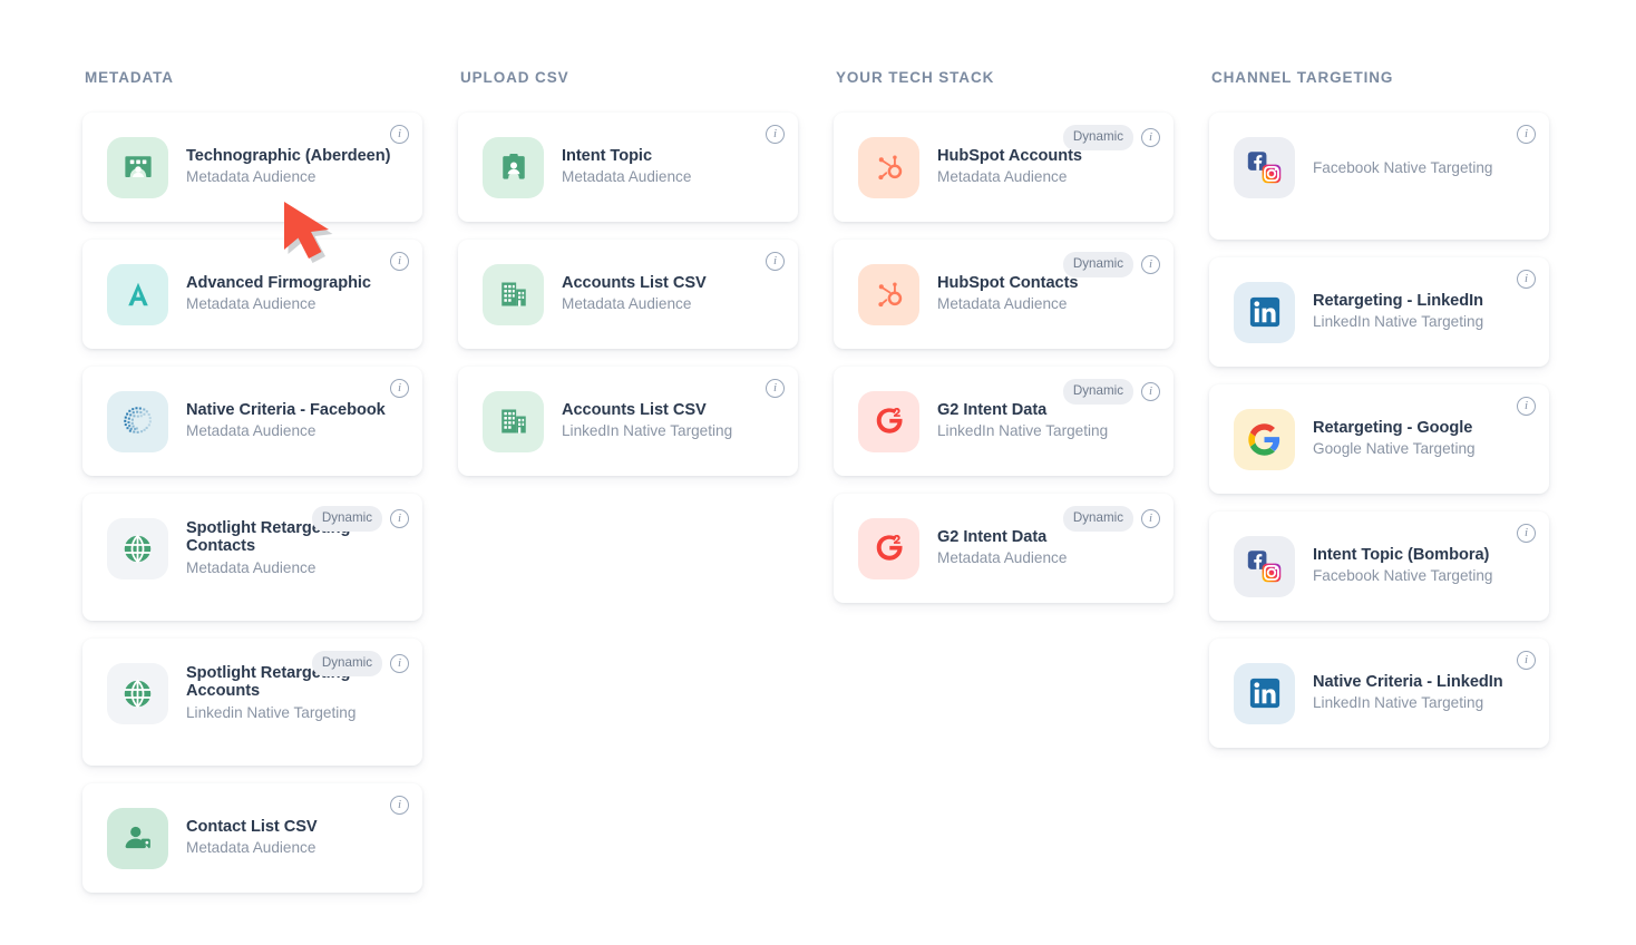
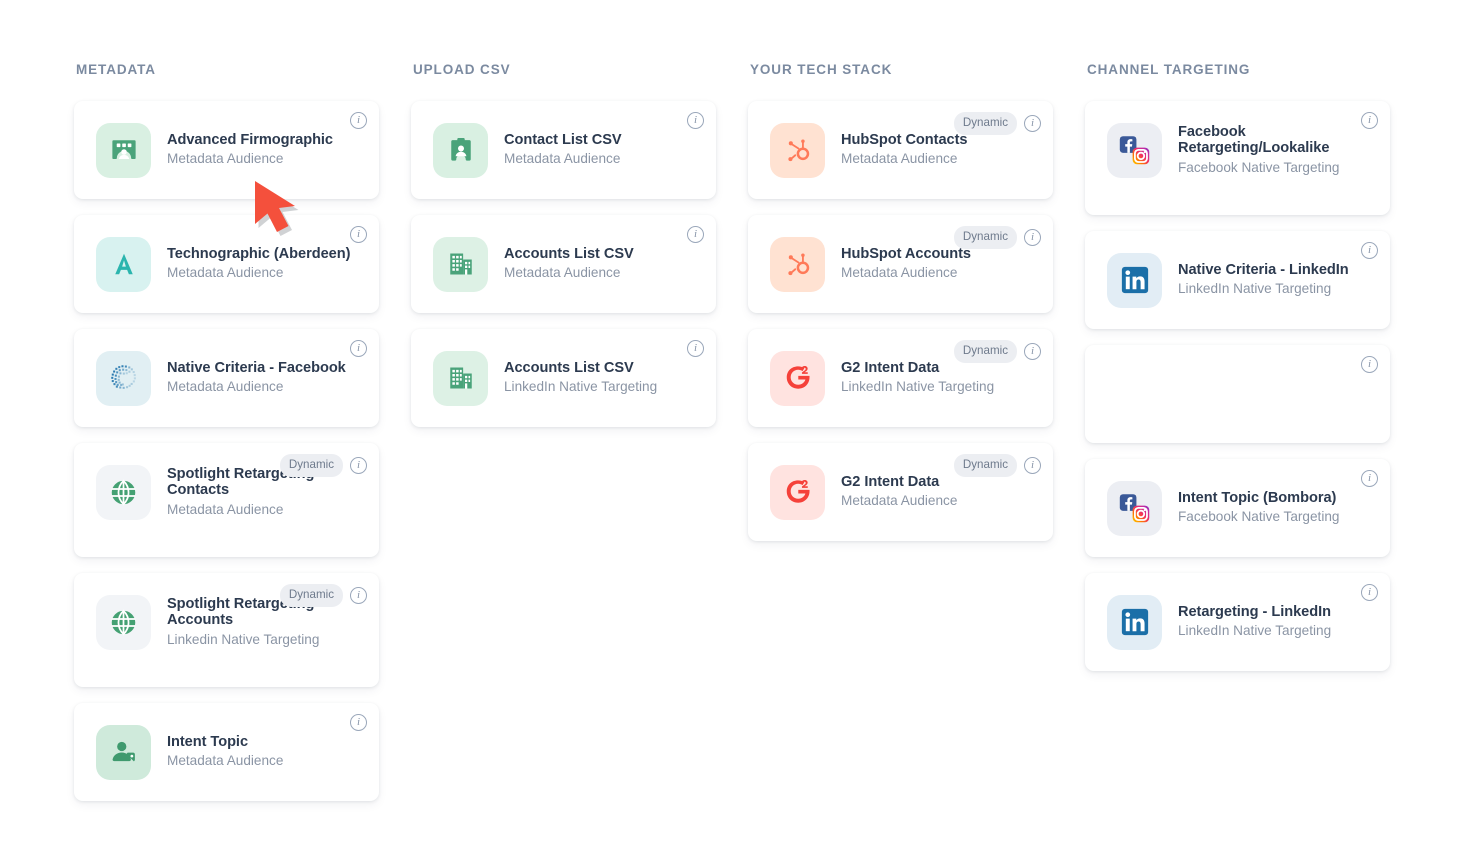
  METADATA
  i
- Technographic (Aberdeen)
+ Advanced Firmographic
  Metadata Audience
  i
- Advanced Firmographic
+ Technographic (Aberdeen)
  Metadata Audience
  i
  Native Criteria - Facebook
  Metadata Audience
  Dynamic
  i
  Spotlight Retarg Contacts
  Metadata Audience
  Dynamic
  i
  Spotlight Retarg Accounts
  Linkedin Native Targeting
  i
- Contact List CSV
+ Intent Topic
  Metadata Audience
  UPLOAD CSV
  i
- Intent Topic
+ Contact List CSV
  Metadata Audience
  i
  Accounts List CSV
  Metadata Audience
  i
  Accounts List CSV
  LinkedIn Native Targeting
  YOUR TECH STACK
  Dynamic
  i
- HubSpot Accounts
+ HubSpot Contacts
  Metadata Audience
  Dynamic
  i
- HubSpot Contacts
+ HubSpot Accounts
  Metadata Audience
  Dynamic
  i
  G2 Intent Data
  LinkedIn Native Targeting
  Dynamic
  i
  G2 Intent Data
  Metadata Audience
  CHANNEL TARGETING
  i
+ Facebook Retargeting/Lookalike
  Facebook Native Targeting
  i
- Retargeting - LinkedIn
+ Native Criteria - LinkedIn
  LinkedIn Native Targeting
  i
- Retargeting - Google
- Google Native Targeting
  i
  Intent Topic (Bombora)
  Facebook Native Targeting
  i
- Native Criteria - LinkedIn
+ Retargeting - LinkedIn
  LinkedIn Native Targeting
